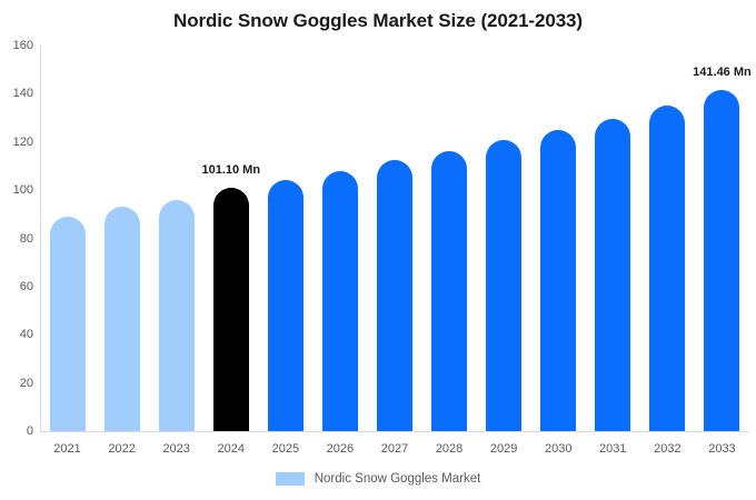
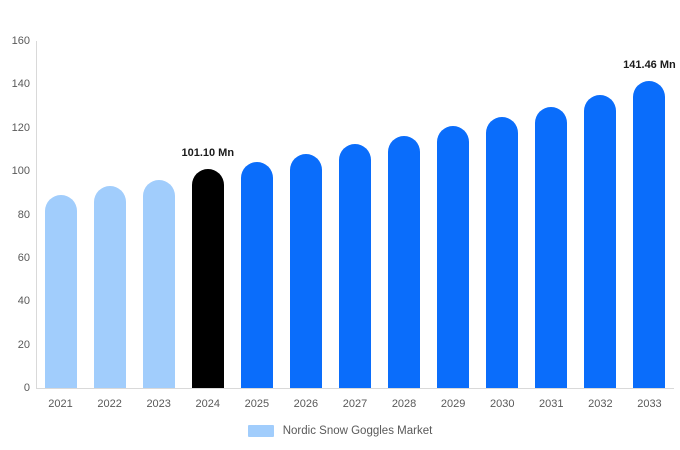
- Nordic Snow Goggles Market Size (2021-2033)
  0
  20
  40
  60
  80
  100
  120
  140
  160
  2021
  2022
  2023
  2024
  2025
  2026
  2027
  2028
  2029
  2030
  2031
  2032
  2033
  101.10 Mn
  141.46 Mn
  Nordic Snow Goggles Market
